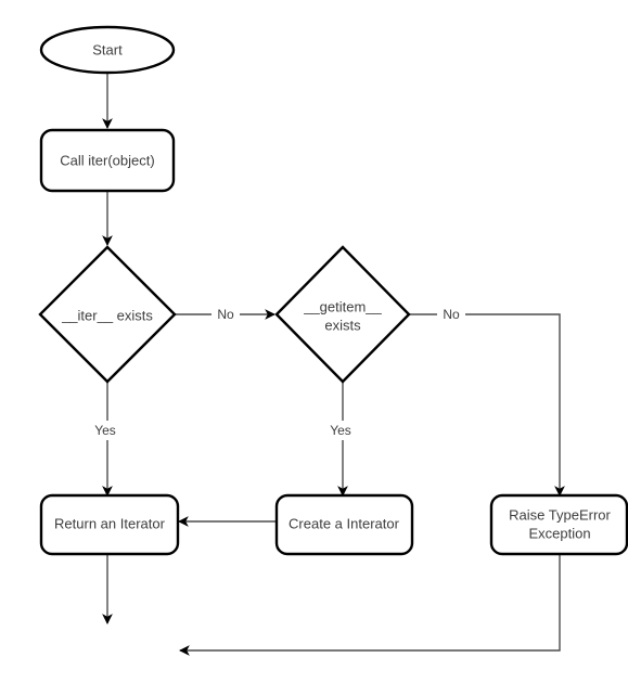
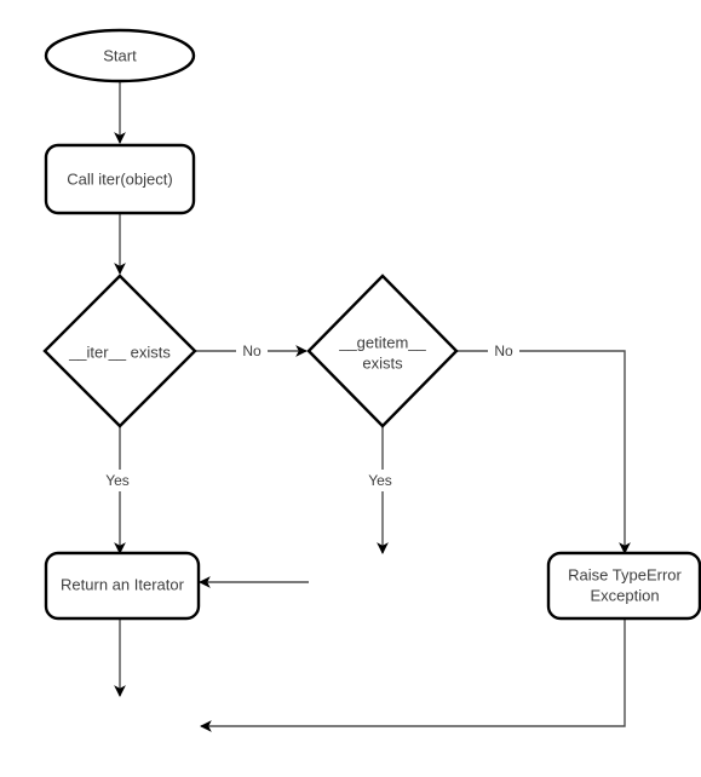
  Start
  Call iter(object)
  __iter__ exists
  __getitem__
  exists
  Return an Iterator
- Create a Interator
  Raise TypeError
  Exception
  No
  No
  Yes
  Yes
